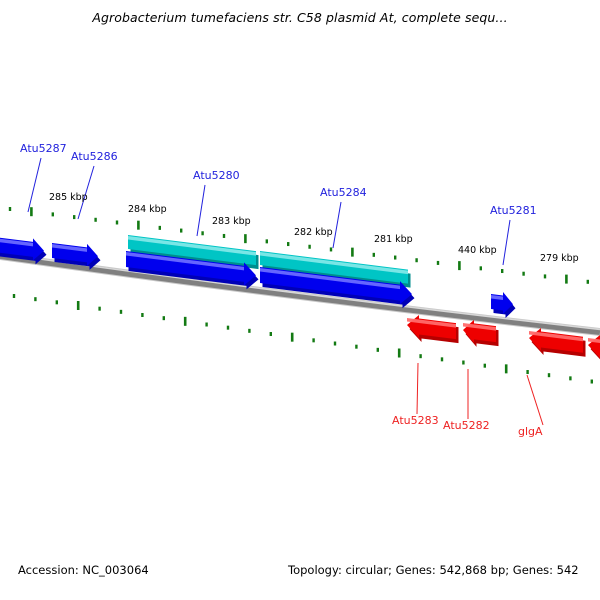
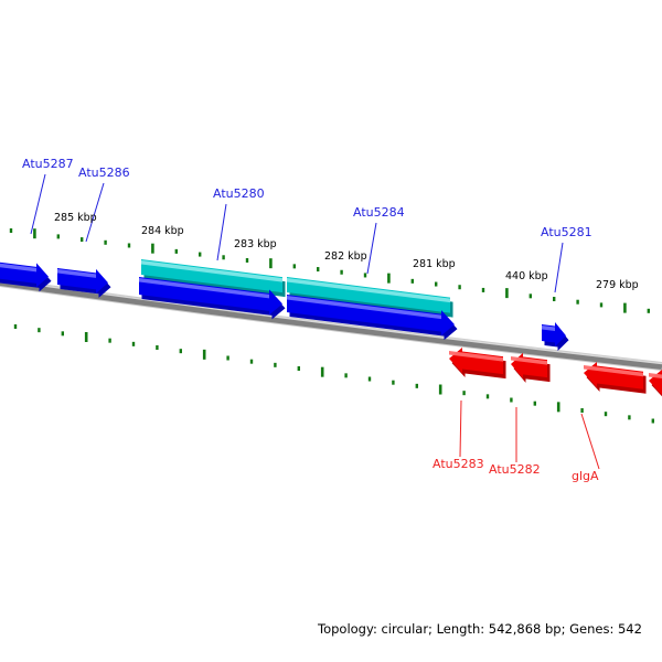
- Agrobacterium tumefaciens str. C58 plasmid At, complete sequ...
  285 kbp
  284 kbp
  283 kbp
  282 kbp
  281 kbp
  440 kbp
  279 kbp
  Atu5287
  Atu5286
  Atu5280
  Atu5284
  Atu5281
  Atu5283
  Atu5282
  glgA
- Accession: NC_003064
- Topology: circular; Genes: 542,868 bp; Genes: 542
+ Topology: circular; Length: 542,868 bp; Genes: 542
